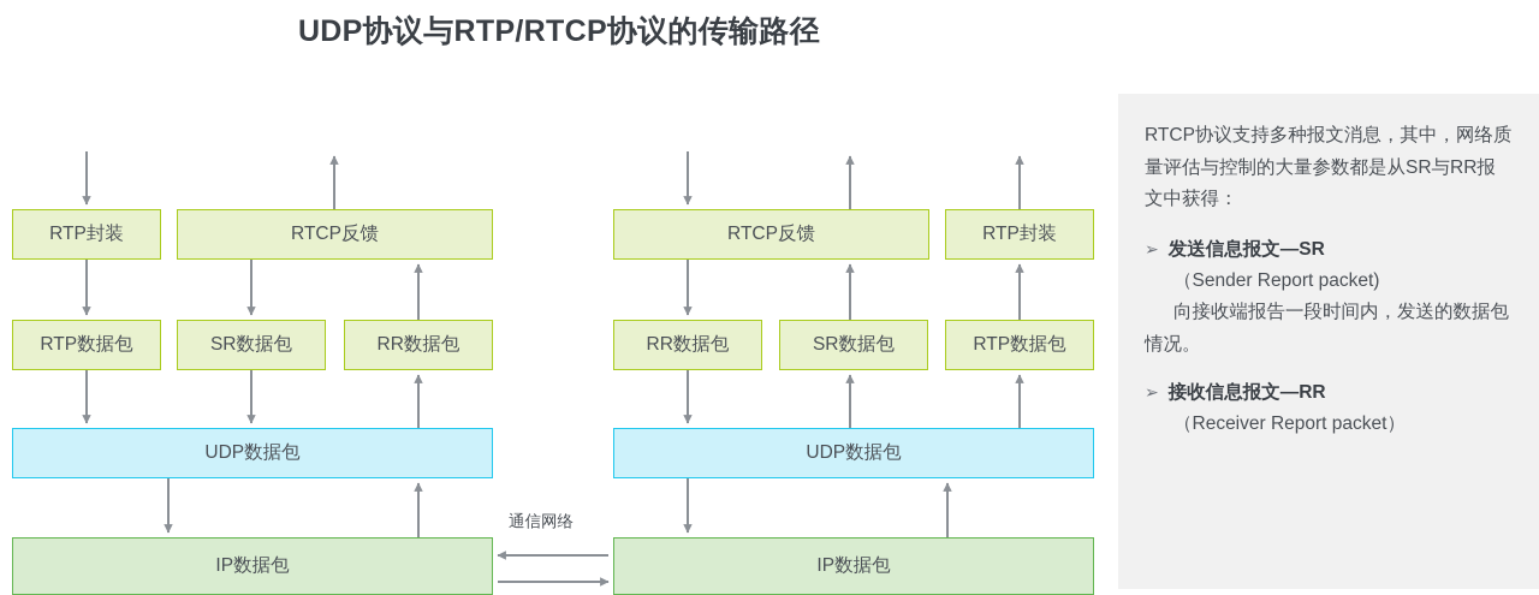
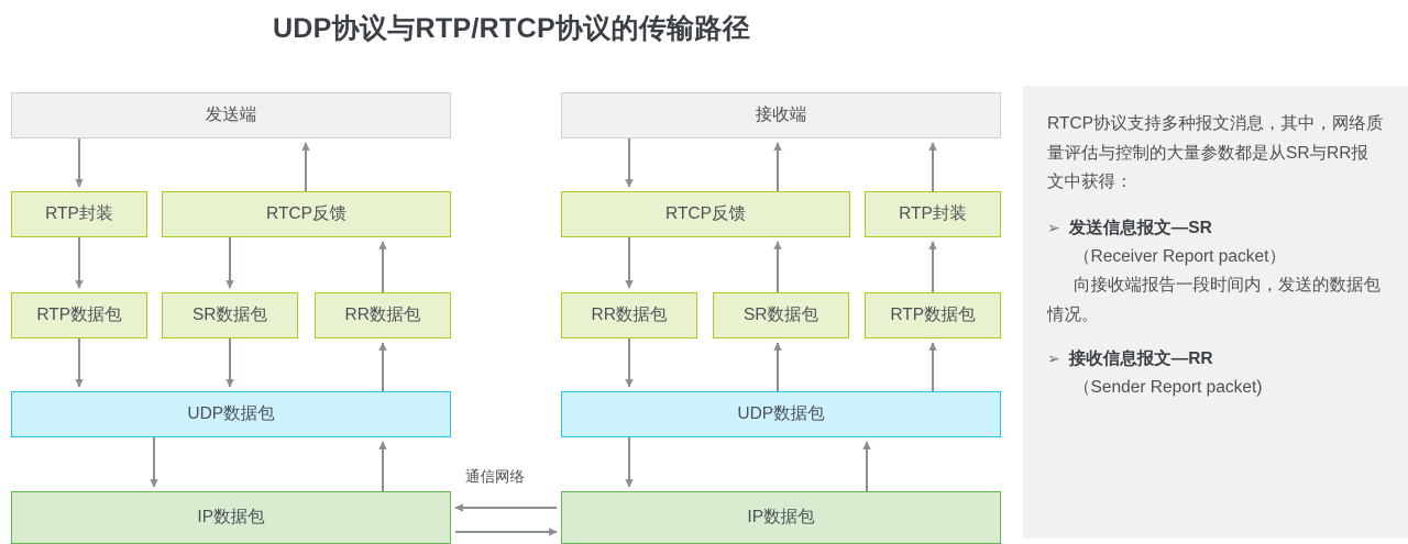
  UDP协议与RTP/RTCP协议的传输路径
+ 发送端
  RTP封装
  RTCP反馈
  RTP数据包
  SR数据包
  RR数据包
  UDP数据包
  IP数据包
+ 接收端
  RTCP反馈
  RTP封装
  RR数据包
  SR数据包
  RTP数据包
  UDP数据包
  IP数据包
  通信网络
  RTCP协议支持多种报文消息，其中，网络质量评估与控制的大量参数都是从SR与RR报文中获得：
  ➢
  发送信息报文—SR
- （Sender Report packet)
+ （Receiver Report packet）
  向接收端报告一段时间内，发送的数据包情况。
  ➢
  接收信息报文—RR
- （Receiver Report packet）
+ （Sender Report packet)
